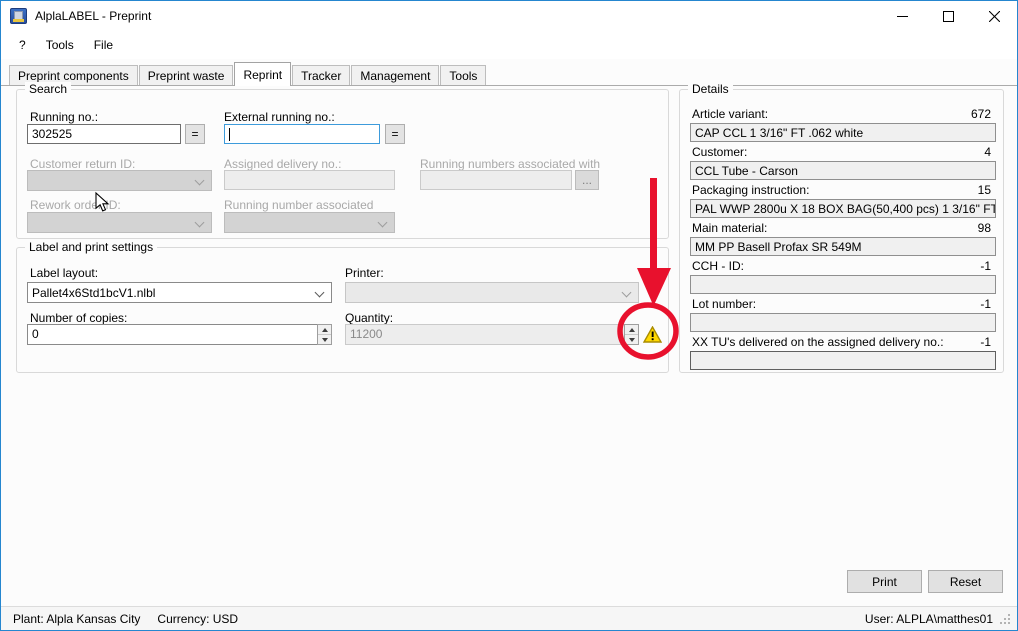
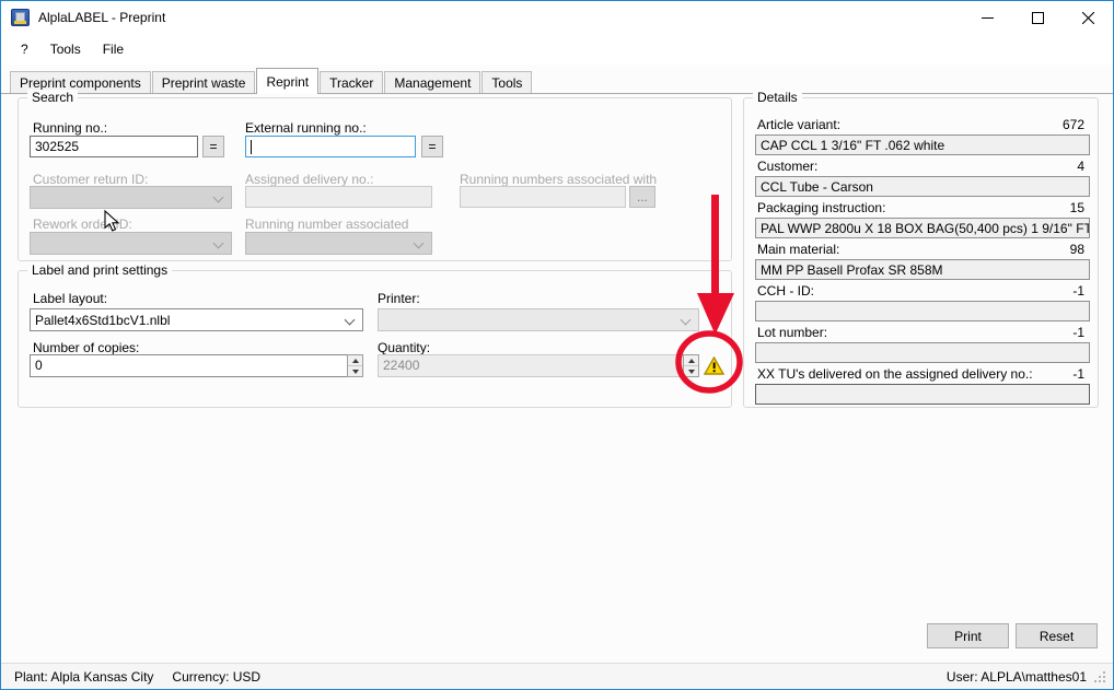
  AlplaLABEL - Preprint
  ?
  Tools
  File
  Preprint components
  Preprint waste
  Reprint
  Tracker
  Management
  Tools
  Search
  Running no.:
  302525
  =
  External running no.:
  =
  Customer return ID:
  Assigned delivery no.:
  Running numbers associated with
  ...
  Rework orde ID:
  Running number associated
  Label and print settings
  Label layout:
  Pallet4x6Std1bcV1.nlbl
  Printer:
  Number of copies:
  0
  Quantity:
- 11200
+ 22400
  Details
  Article variant:
  672
  CAP CCL 1 3/16" FT .062 white
  Customer:
  4
  CCL Tube - Carson
  Packaging instruction:
  15
- PAL WWP 2800u X 18 BOX BAG(50,400 pcs) 1 3/16" FT
+ PAL WWP 2800u X 18 BOX BAG(50,400 pcs) 1 9/16" FT
  Main material:
  98
- MM PP Basell Profax SR 549M
+ MM PP Basell Profax SR 858M
  CCH - ID:
  -1
  Lot number:
  -1
  XX TU's delivered on the assigned delivery no.:
  -1
  Print
  Reset
  Plant: Alpla Kansas City
  Currency: USD
  User: ALPLA\matthes01
